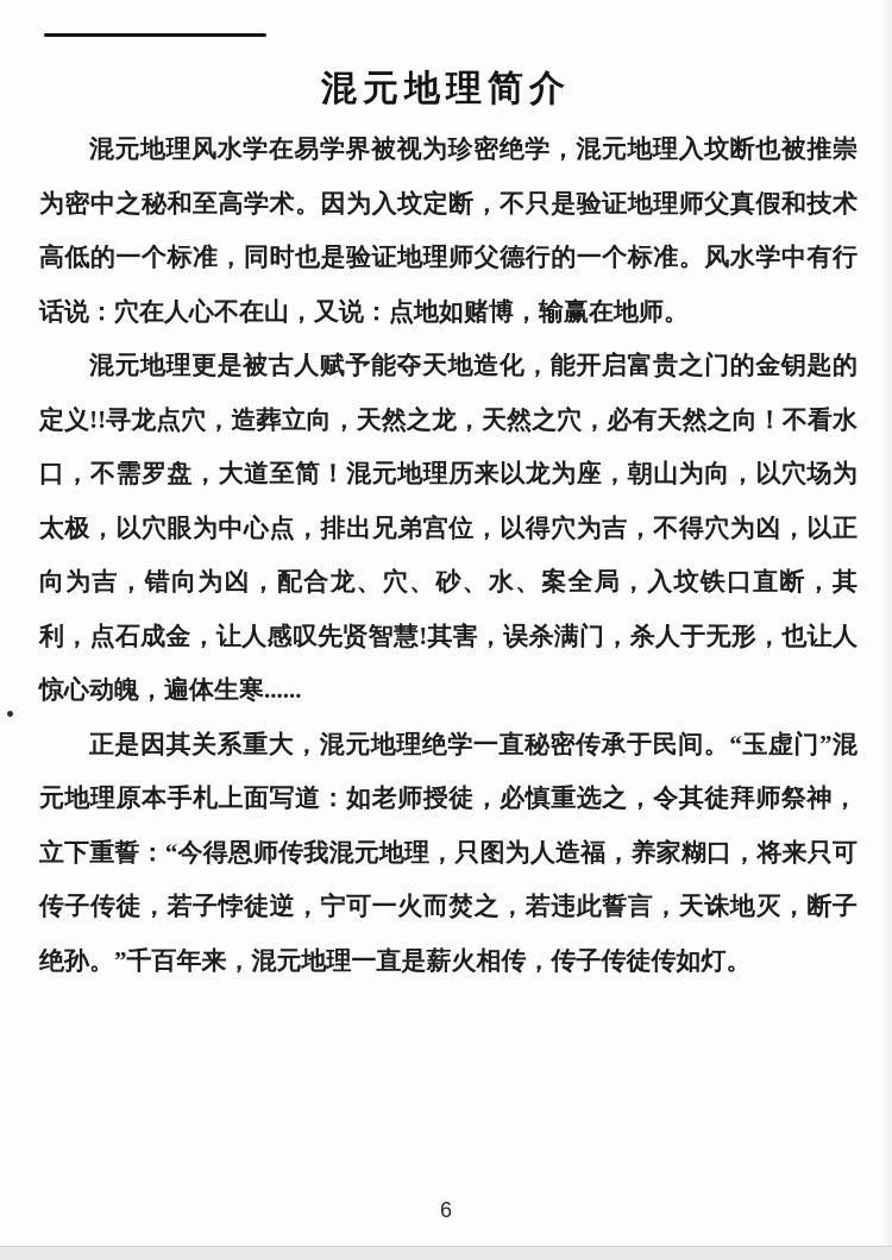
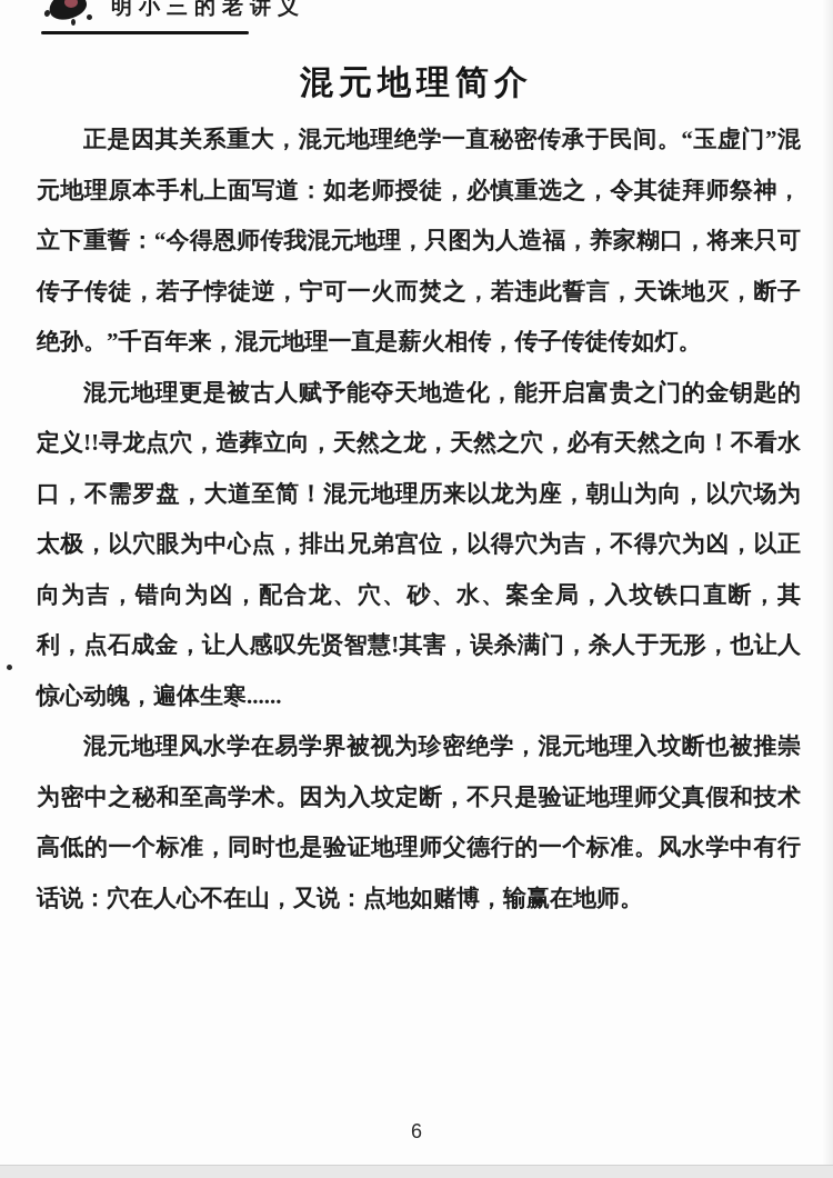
+ 明小三的老讲义
  混元地理简介
- 混元地理风水学在易学界被视为珍密绝学，混元地理入坟断也被推崇为密中之秘和至高学术。因为入坟定断，不只是验证地理师父真假和技术高低的一个标准，同时也是验证地理师父德行的一个标准。风水学中有行话说：穴在人心不在山，又说：点地如赌博，输赢在地师。
+ 正是因其关系重大，混元地理绝学一直秘密传承于民间。“玉虚门”混元地理原本手札上面写道：如老师授徒，必慎重选之，令其徒拜师祭神，立下重誓：“今得恩师传我混元地理，只图为人造福，养家糊口，将来只可传子传徒，若子悖徒逆，宁可一火而焚之，若违此誓言，天诛地灭，断子绝孙。”千百年来，混元地理一直是薪火相传，传子传徒传如灯。
  混元地理更是被古人赋予能夺天地造化，能开启富贵之门的金钥匙的定义!!寻龙点穴，造葬立向，天然之龙，天然之穴，必有天然之向！不看水口，不需罗盘，大道至简！混元地理历来以龙为座，朝山为向，以穴场为太极，以穴眼为中心点，排出兄弟宫位，以得穴为吉，不得穴为凶，以正向为吉，错向为凶，配合龙、穴、砂、水、案全局，入坟铁口直断，其利，点石成金，让人感叹先贤智慧!其害，误杀满门，杀人于无形，也让人惊心动魄，遍体生寒......
- 正是因其关系重大，混元地理绝学一直秘密传承于民间。“玉虚门”混元地理原本手札上面写道：如老师授徒，必慎重选之，令其徒拜师祭神，立下重誓：“今得恩师传我混元地理，只图为人造福，养家糊口，将来只可传子传徒，若子悖徒逆，宁可一火而焚之，若违此誓言，天诛地灭，断子绝孙。”千百年来，混元地理一直是薪火相传，传子传徒传如灯。
+ 混元地理风水学在易学界被视为珍密绝学，混元地理入坟断也被推崇为密中之秘和至高学术。因为入坟定断，不只是验证地理师父真假和技术高低的一个标准，同时也是验证地理师父德行的一个标准。风水学中有行话说：穴在人心不在山，又说：点地如赌博，输赢在地师。
  6
